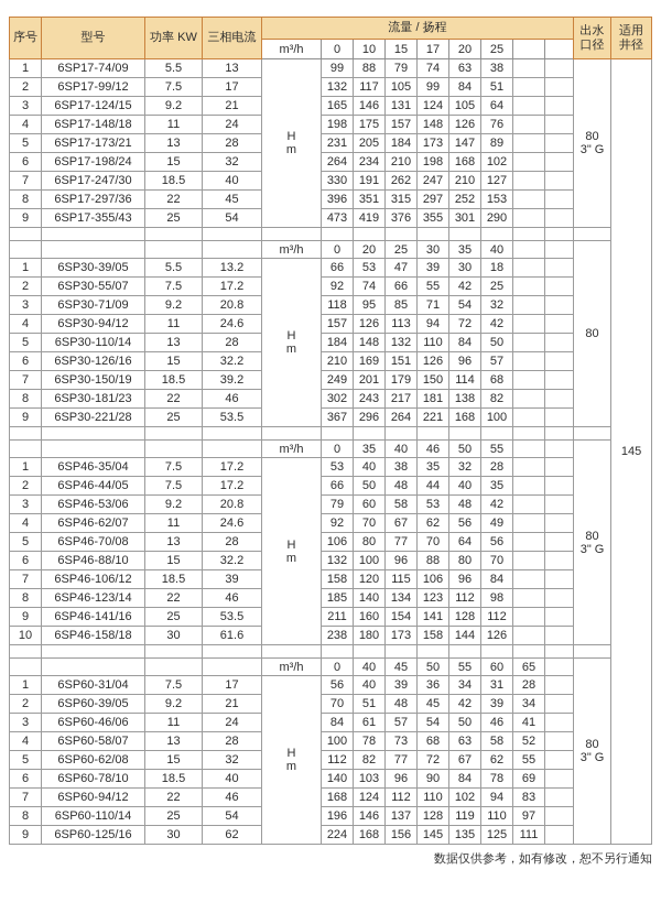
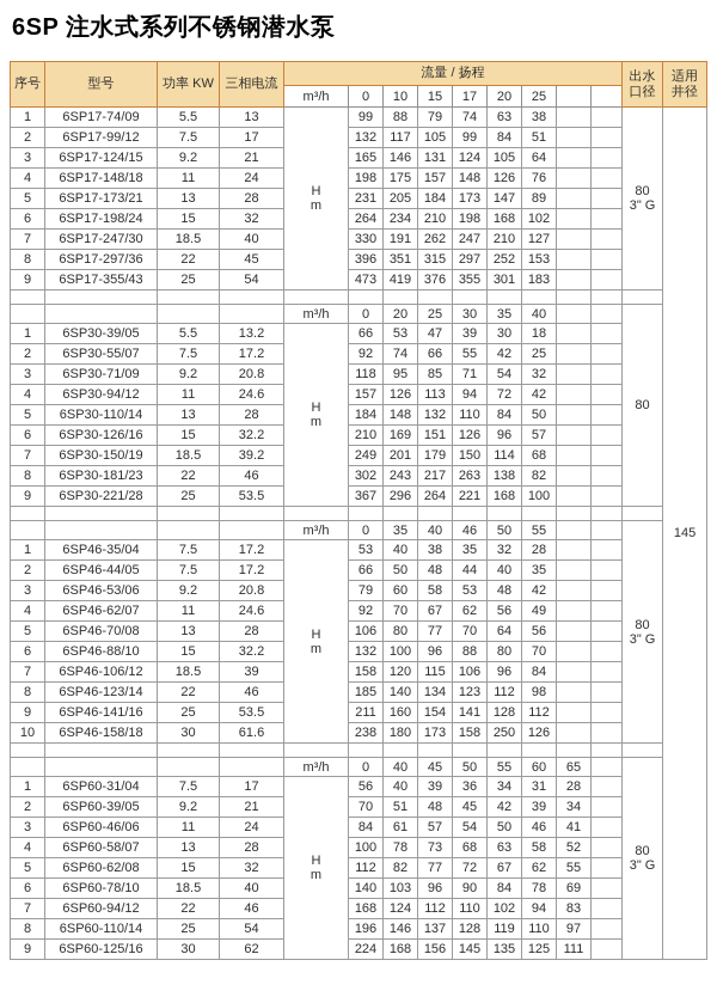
+ 6SP 注水式系列不锈钢潜水泵
  序号	型号	功率 KW	三相电流	流量 / 扬程	出水口径	适用井径
  m³/h	0	10	15	17	20	25
  1	6SP17-74/09	5.5	13	Hm	99	88	79	74	63	38			803" G	145
  2	6SP17-99/12	7.5	17	132	117	105	99	84	51
  3	6SP17-124/15	9.2	21	165	146	131	124	105	64
  4	6SP17-148/18	11	24	198	175	157	148	126	76
  5	6SP17-173/21	13	28	231	205	184	173	147	89
  6	6SP17-198/24	15	32	264	234	210	198	168	102
  7	6SP17-247/30	18.5	40	330	191	262	247	210	127
  8	6SP17-297/36	22	45	396	351	315	297	252	153
- 9	6SP17-355/43	25	54	473	419	376	355	301	290
+ 9	6SP17-355/43	25	54	473	419	376	355	301	183
  				m³/h	0	20	25	30	35	40			80
  1	6SP30-39/05	5.5	13.2	Hm	66	53	47	39	30	18
  2	6SP30-55/07	7.5	17.2	92	74	66	55	42	25
  3	6SP30-71/09	9.2	20.8	118	95	85	71	54	32
  4	6SP30-94/12	11	24.6	157	126	113	94	72	42
  5	6SP30-110/14	13	28	184	148	132	110	84	50
  6	6SP30-126/16	15	32.2	210	169	151	126	96	57
  7	6SP30-150/19	18.5	39.2	249	201	179	150	114	68
- 8	6SP30-181/23	22	46	302	243	217	181	138	82
+ 8	6SP30-181/23	22	46	302	243	217	263	138	82
  9	6SP30-221/28	25	53.5	367	296	264	221	168	100
  				m³/h	0	35	40	46	50	55			803" G
  1	6SP46-35/04	7.5	17.2	Hm	53	40	38	35	32	28
  2	6SP46-44/05	7.5	17.2	66	50	48	44	40	35
  3	6SP46-53/06	9.2	20.8	79	60	58	53	48	42
  4	6SP46-62/07	11	24.6	92	70	67	62	56	49
  5	6SP46-70/08	13	28	106	80	77	70	64	56
  6	6SP46-88/10	15	32.2	132	100	96	88	80	70
  7	6SP46-106/12	18.5	39	158	120	115	106	96	84
  8	6SP46-123/14	22	46	185	140	134	123	112	98
  9	6SP46-141/16	25	53.5	211	160	154	141	128	112
- 10	6SP46-158/18	30	61.6	238	180	173	158	144	126
+ 10	6SP46-158/18	30	61.6	238	180	173	158	250	126
  				m³/h	0	40	45	50	55	60	65		803" G
  1	6SP60-31/04	7.5	17	Hm	56	40	39	36	34	31	28
  2	6SP60-39/05	9.2	21	70	51	48	45	42	39	34
  3	6SP60-46/06	11	24	84	61	57	54	50	46	41
  4	6SP60-58/07	13	28	100	78	73	68	63	58	52
  5	6SP60-62/08	15	32	112	82	77	72	67	62	55
  6	6SP60-78/10	18.5	40	140	103	96	90	84	78	69
  7	6SP60-94/12	22	46	168	124	112	110	102	94	83
  8	6SP60-110/14	25	54	196	146	137	128	119	110	97
  9	6SP60-125/16	30	62	224	168	156	145	135	125	111
- 数据仅供参考，如有修改，恕不另行通知
